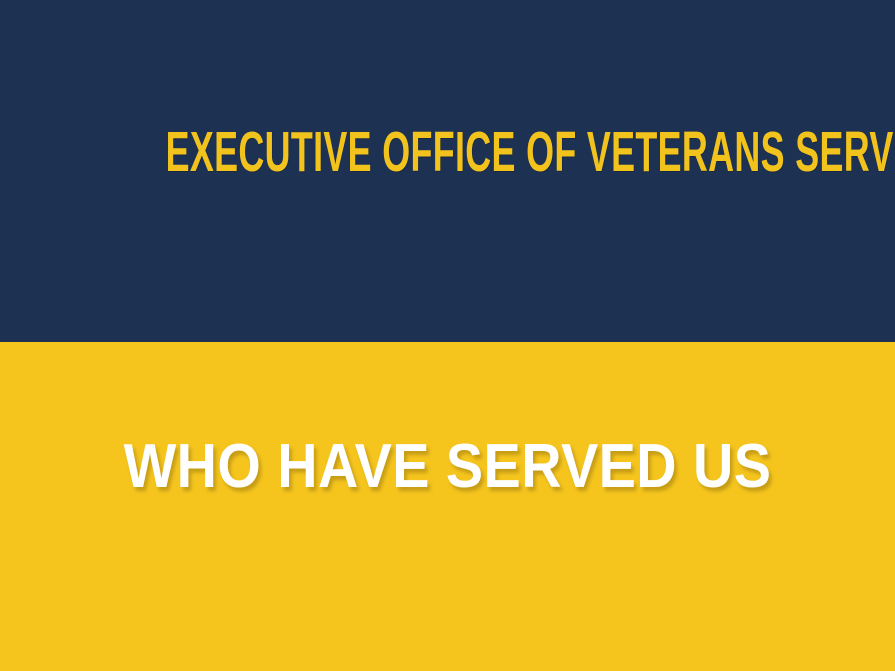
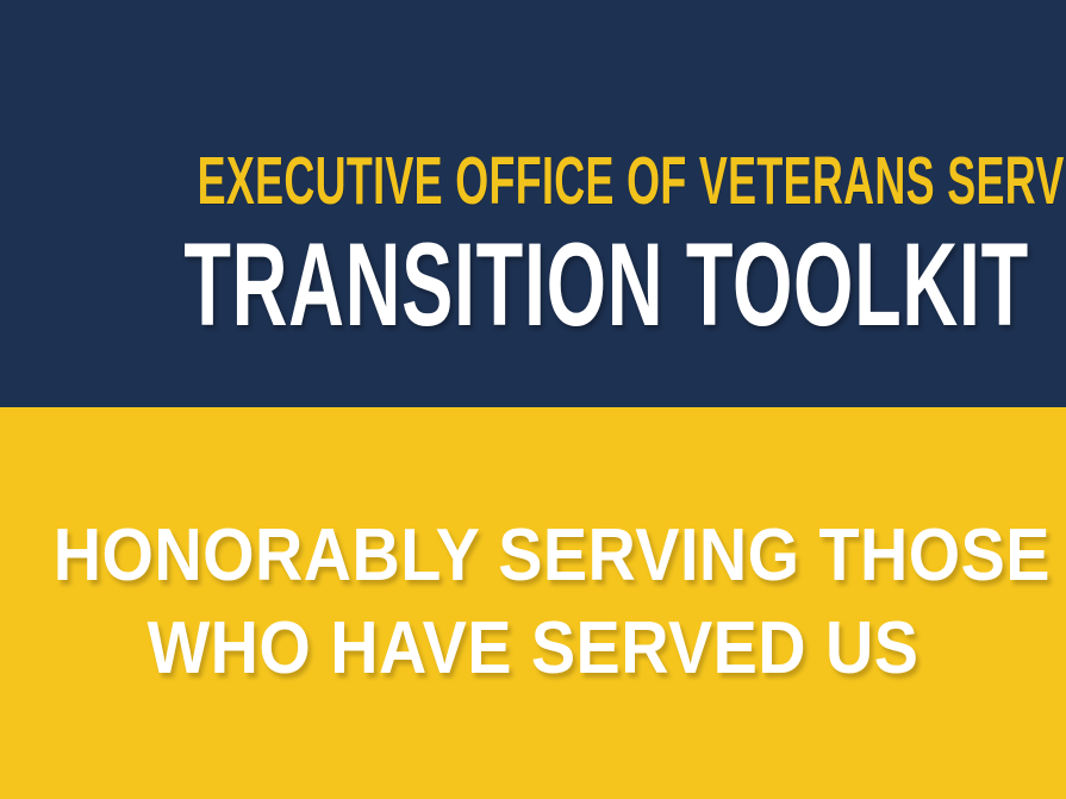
  EXECUTIVE OFFICE OF VETERANS SERV
+ TRANSITION TOOLKIT
+ HONORABLY SERVING THOSE
  WHO HAVE SERVED US
